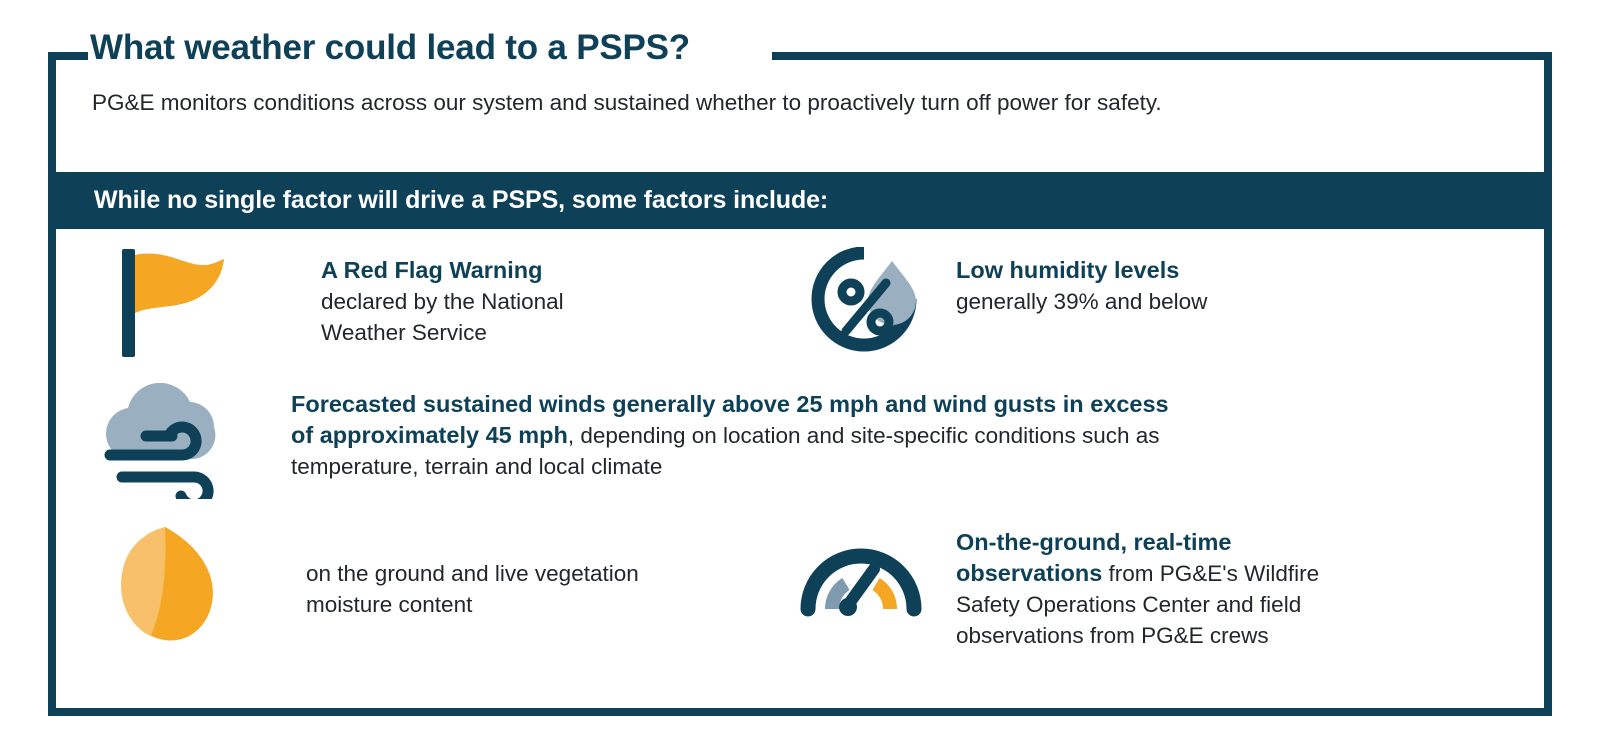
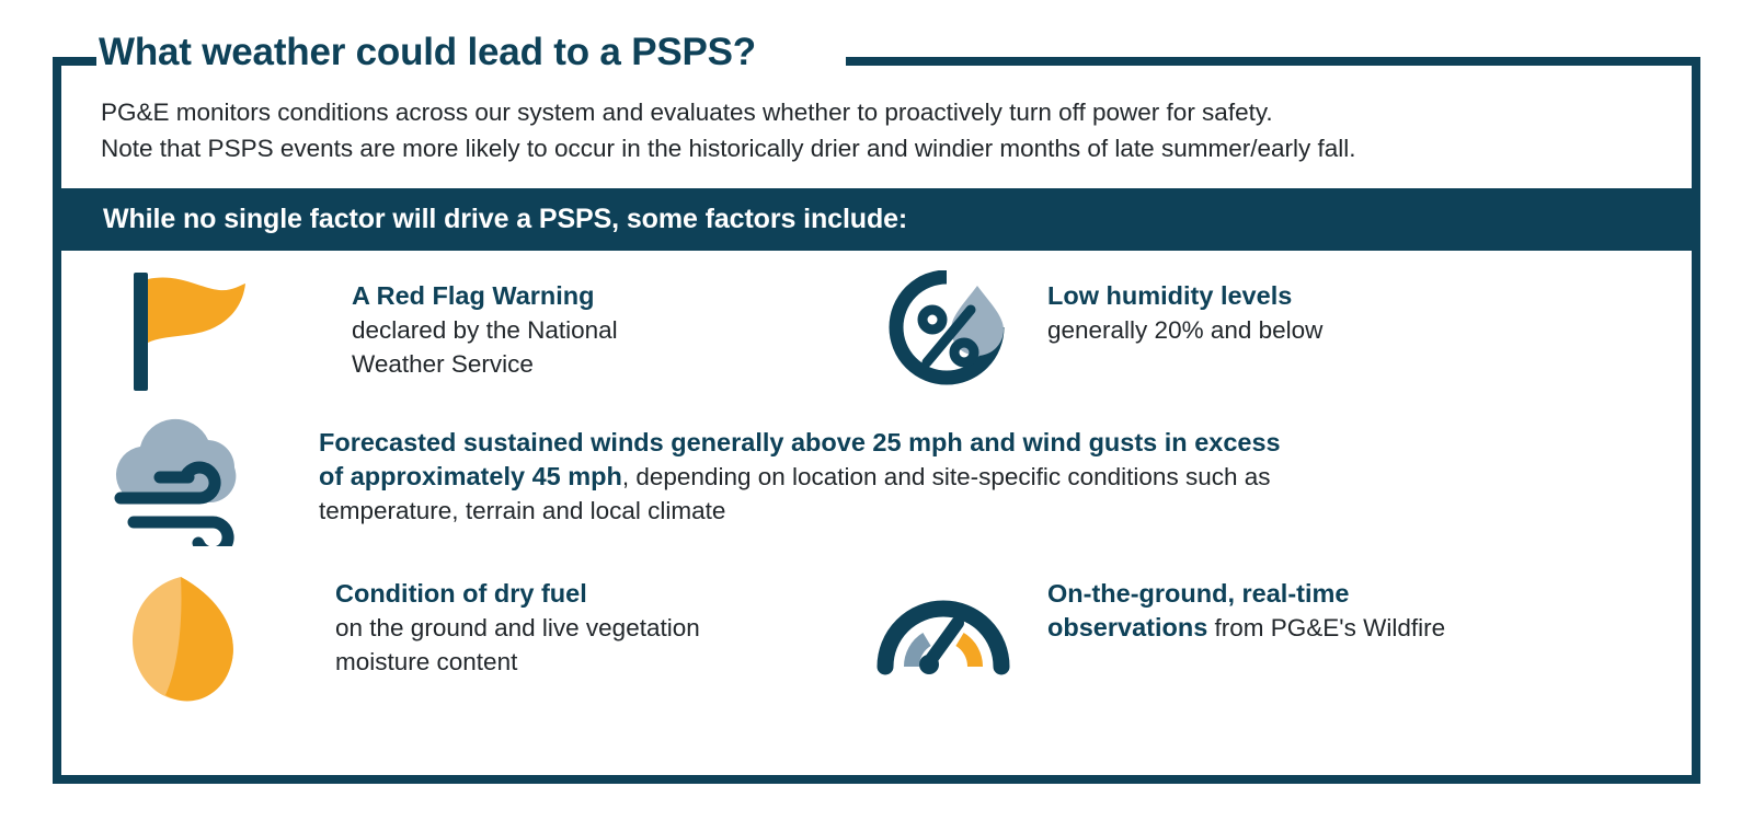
  What weather could lead to a PSPS?
- PG&E monitors conditions across our system and sustained whether to proactively turn off power for safety.
+ PG&E monitors conditions across our system and evaluates whether to proactively turn off power for safety.
+ Note that PSPS events are more likely to occur in the historically drier and windier months of late summer/early fall.
  While no single factor will drive a PSPS, some factors include:
  A Red Flag Warning
  declared by the National
  Weather Service
  Low humidity levels
- generally 39% and below
+ generally 20% and below
  Forecasted sustained winds generally above 25 mph and wind gusts in excess
  of approximately 45 mph, depending on location and site-specific conditions such as
  temperature, terrain and local climate
+ Condition of dry fuel
  on the ground and live vegetation
  moisture content
  On-the-ground, real-time
  observations from PG&E's Wildfire
- Safety Operations Center and field
- observations from PG&E crews
